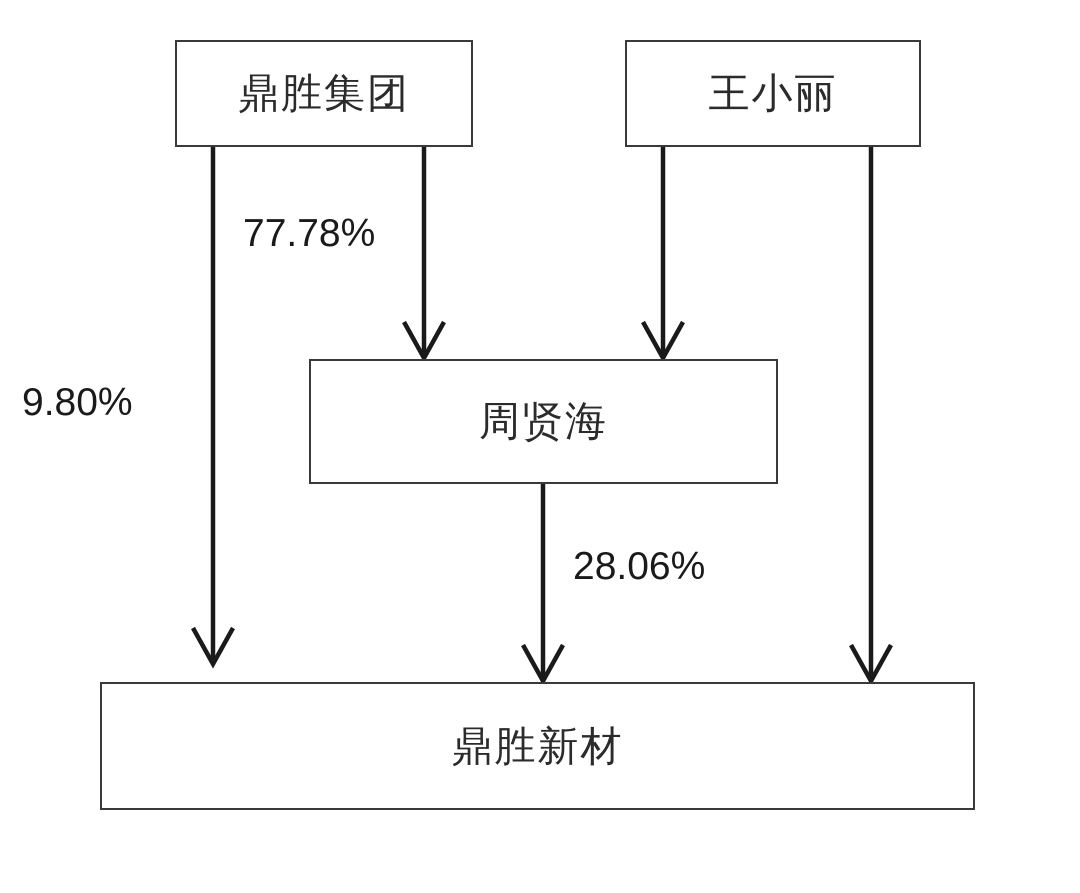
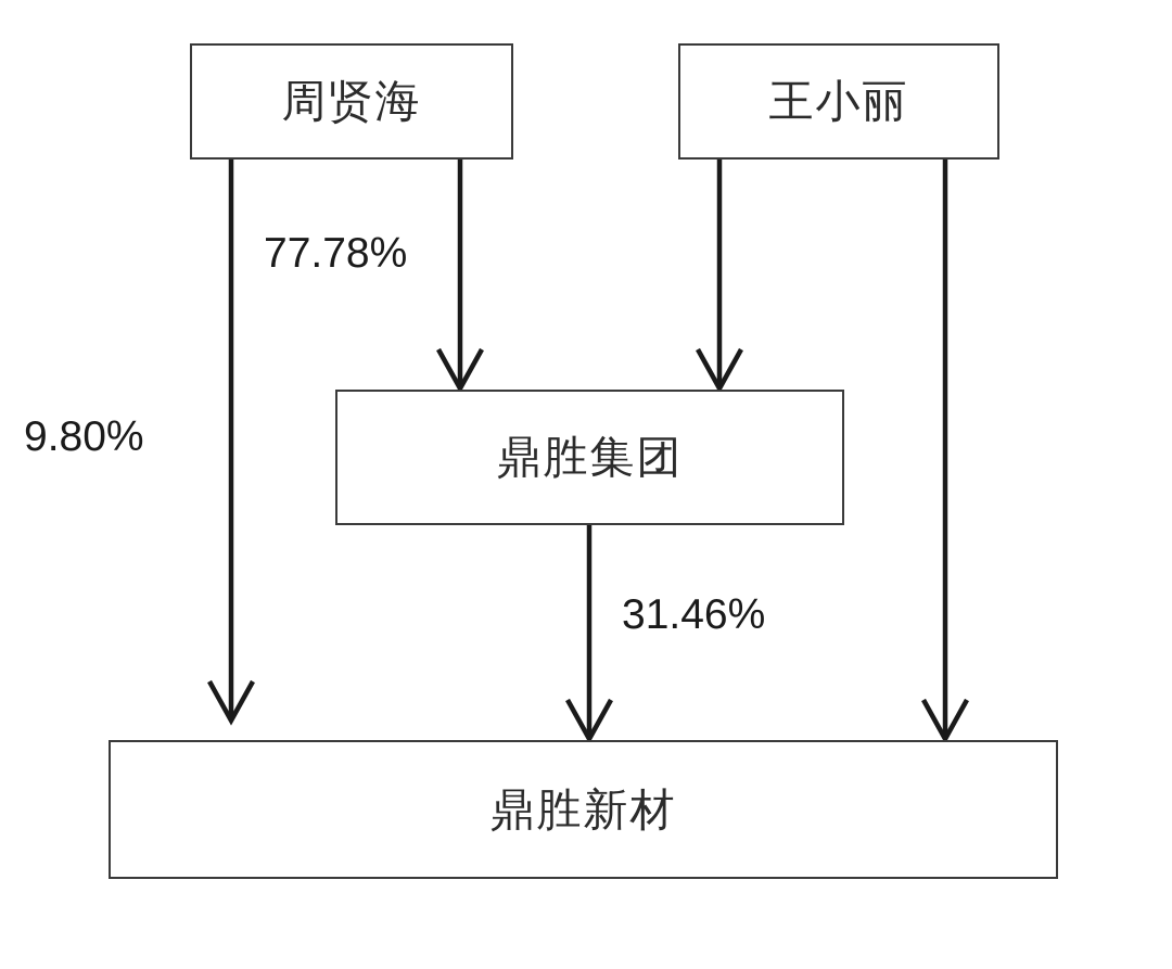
- 鼎胜集团
+ 周贤海
  王小丽
- 周贤海
+ 鼎胜集团
  鼎胜新材
  77.78%
  9.80%
- 28.06%
+ 31.46%
